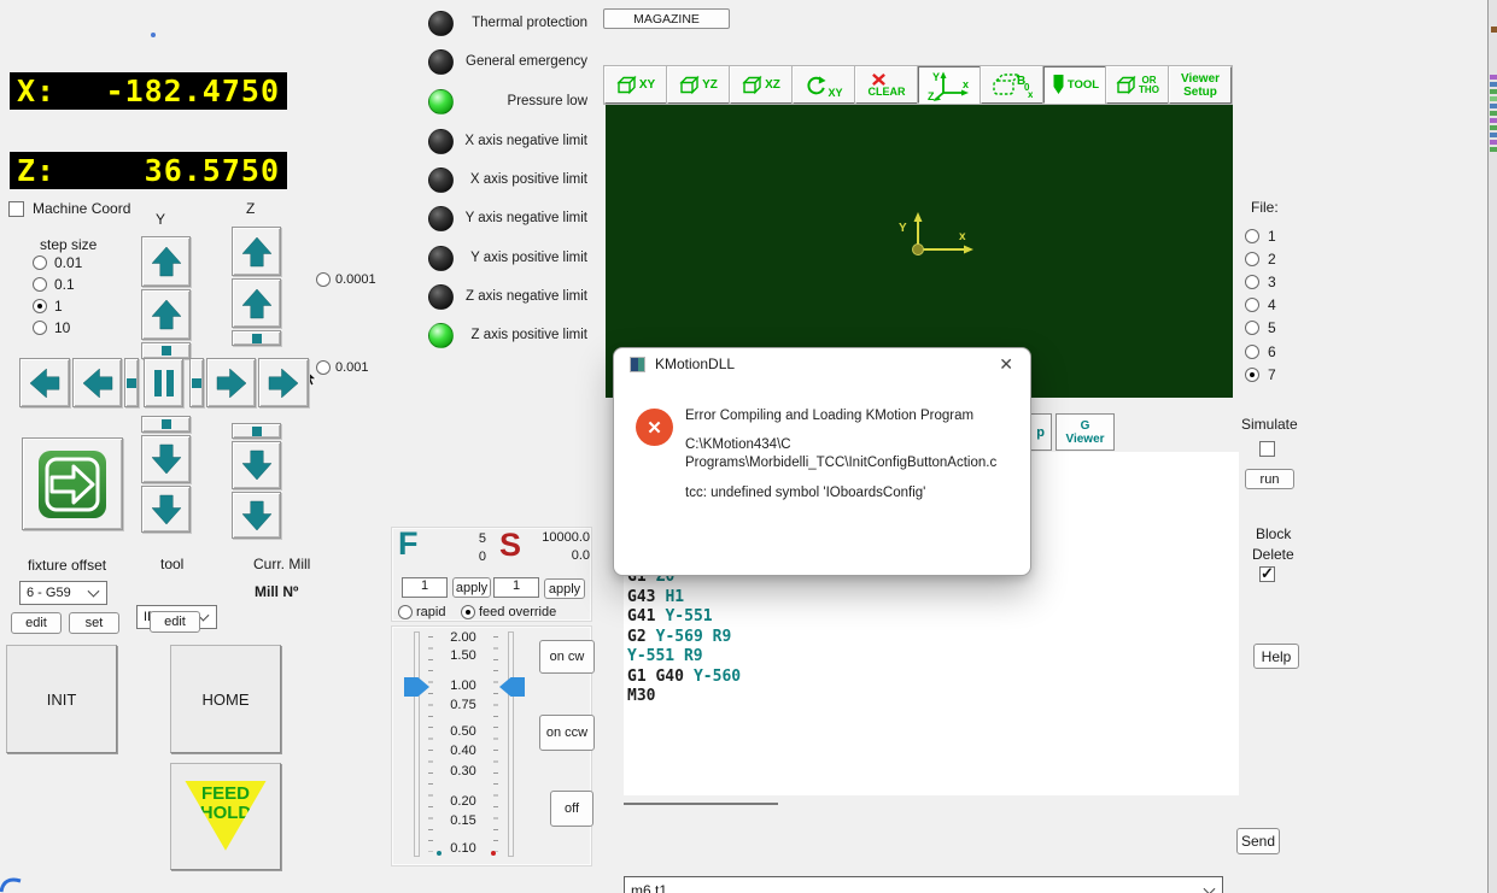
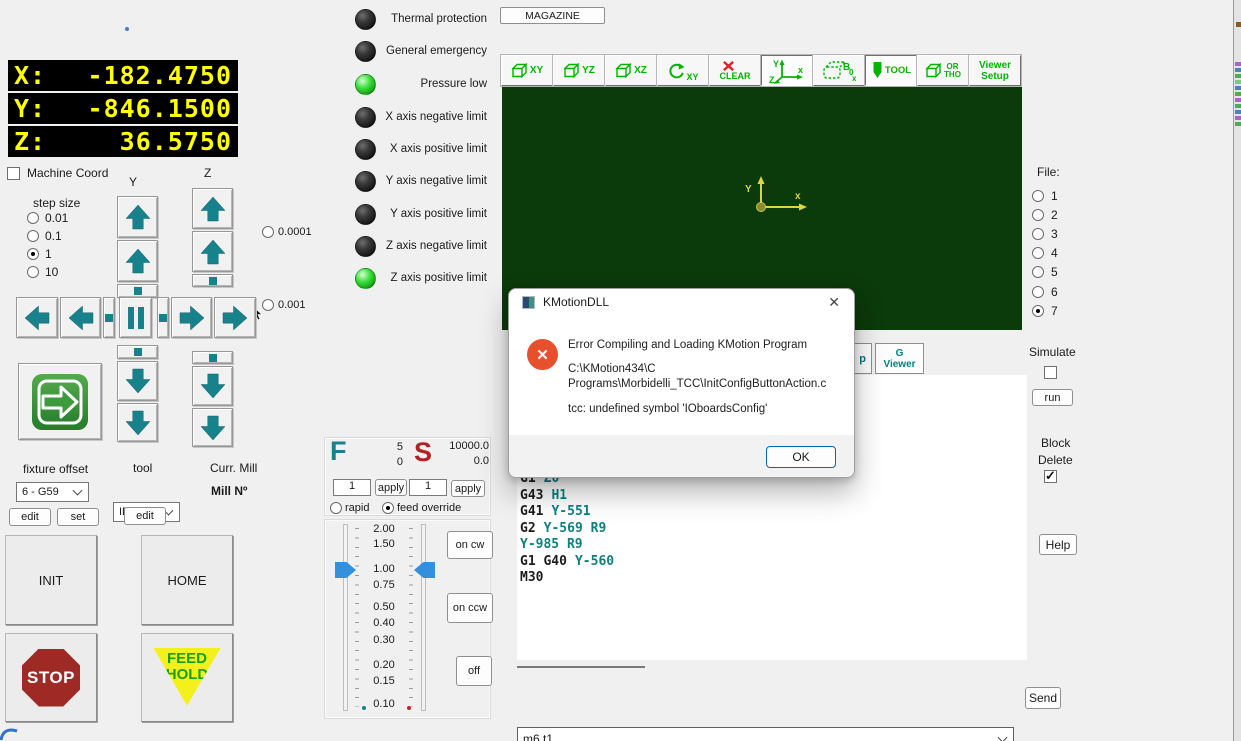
  X:
  -182.4750
+ Y:
+ -846.1500
  Z:
  36.5750
  Machine Coord
  step size
  0.01
  0.1
  1
  10
  Y
  Z
  0.0001
  0.001
  fixture offset
  6 - G59
  edit
  set
  tool
  edit
  Curr. Mill
  Mill Nº
  INIT
  HOME
+ STOP
  FEED
  HOLD
  Thermal protection
  General emergency
  Pressure low
  X axis negative limit
  X axis positive limit
  Y axis negative limit
  Y axis positive limit
  Z axis negative limit
  Z axis positive limit
  MAGAZINE
  XY
  YZ
  XZ
  XY
  CLEAR
  Y
  x
  Z
  B
  0
  x
  TOOL
  OR
  THO
  Viewer
  Setup
  Y
  x
  File:
  1
  2
  3
  4
  5
  6
  7
  Simulate
  run
  Block
  Delete
  Help
  F
  5
  0
  S
  10000.0
  0.0
  1
  apply
  1
  apply
  rapid
  feed override
  2.00
  1.50
  1.00
  0.75
  0.50
  0.40
  0.30
  0.20
  0.15
  0.10
  on cw
  on ccw
  off
  p
  G
  Viewer
  G1 Z0
  G43 H1
  G41 Y-551
  G2 Y-569 R9
- Y-551 R9
+ Y-985 R9
  G1 G40 Y-560
  M30
  m6 t1
  Send
  KMotionDLL
  ✕
  ✕
  Error Compiling and Loading KMotion Program
  C:\KMotion434\C
  Programs\Morbidelli_TCC\InitConfigButtonAction.c
  tcc: undefined symbol 'IOboardsConfig'
+ OK
